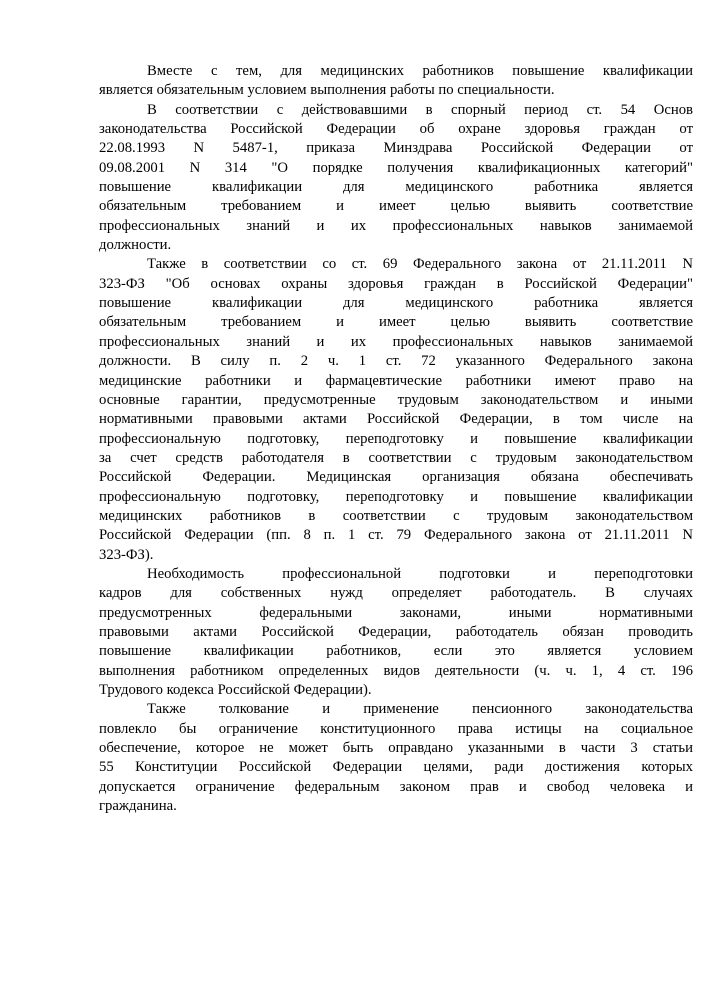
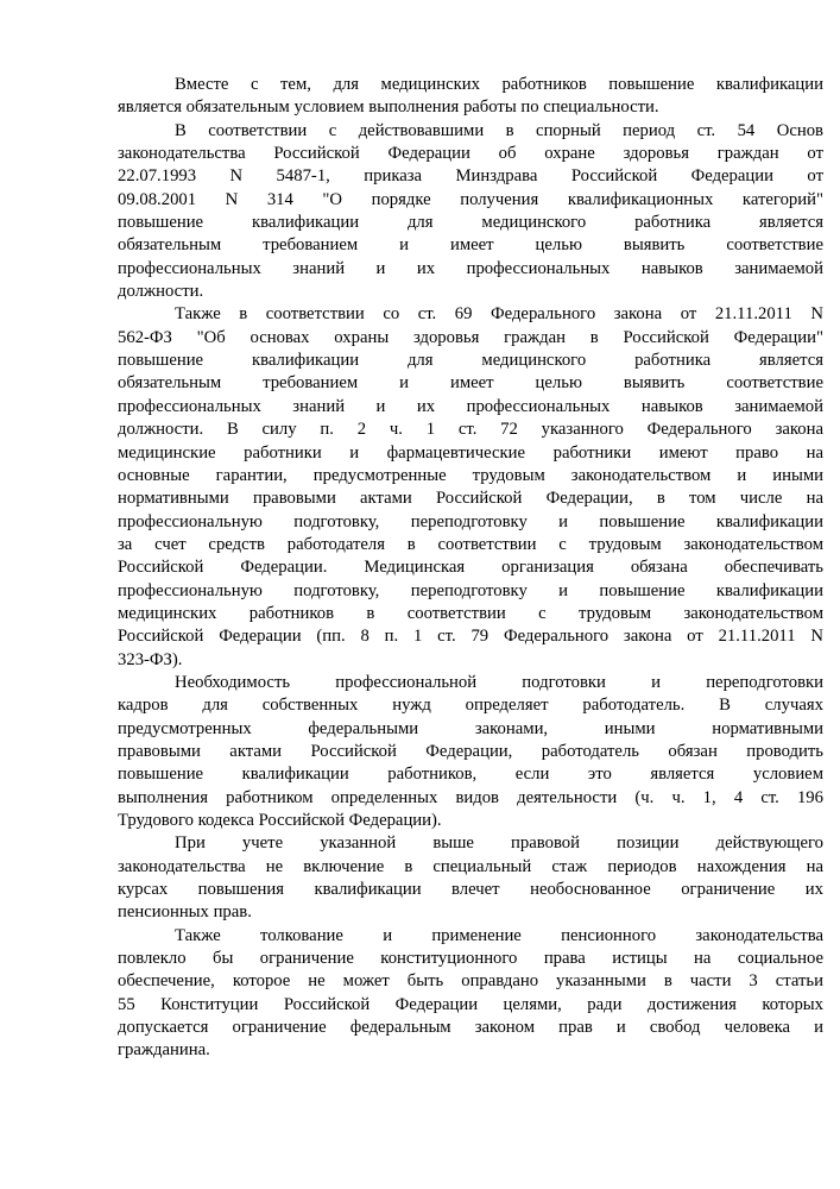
  Вместе с тем, для медицинских работников повышение квалификации
  является обязательным условием выполнения работы по специальности.
  В соответствии с действовавшими в спорный период ст. 54 Основ
  законодательства Российской Федерации об охране здоровья граждан от
- 22.08.1993 N 5487-1, приказа Минздрава Российской Федерации от
+ 22.07.1993 N 5487-1, приказа Минздрава Российской Федерации от
  09.08.2001 N 314 "О порядке получения квалификационных категорий"
  повышение квалификации для медицинского работника является
  обязательным требованием и имеет целью выявить соответствие
  профессиональных знаний и их профессиональных навыков занимаемой
  должности.
  Также в соответствии со ст. 69 Федерального закона от 21.11.2011 N
- 323-ФЗ "Об основах охраны здоровья граждан в Российской Федерации"
+ 562-ФЗ "Об основах охраны здоровья граждан в Российской Федерации"
  повышение квалификации для медицинского работника является
  обязательным требованием и имеет целью выявить соответствие
  профессиональных знаний и их профессиональных навыков занимаемой
  должности. В силу п. 2 ч. 1 ст. 72 указанного Федерального закона
  медицинские работники и фармацевтические работники имеют право на
  основные гарантии, предусмотренные трудовым законодательством и иными
  нормативными правовыми актами Российской Федерации, в том числе на
  профессиональную подготовку, переподготовку и повышение квалификации
  за счет средств работодателя в соответствии с трудовым законодательством
  Российской Федерации. Медицинская организация обязана обеспечивать
  профессиональную подготовку, переподготовку и повышение квалификации
  медицинских работников в соответствии с трудовым законодательством
  Российской Федерации (пп. 8 п. 1 ст. 79 Федерального закона от 21.11.2011 N
  323-ФЗ).
  Необходимость профессиональной подготовки и переподготовки
  кадров для собственных нужд определяет работодатель. В случаях
  предусмотренных федеральными законами, иными нормативными
  правовыми актами Российской Федерации, работодатель обязан проводить
  повышение квалификации работников, если это является условием
  выполнения работником определенных видов деятельности (ч. ч. 1, 4 ст. 196
  Трудового кодекса Российской Федерации).
+ При учете указанной выше правовой позиции действующего
+ законодательства не включение в специальный стаж периодов нахождения на
+ курсах повышения квалификации влечет необоснованное ограничение их
+ пенсионных прав.
  Также толкование и применение пенсионного законодательства
  повлекло бы ограничение конституционного права истицы на социальное
  обеспечение, которое не может быть оправдано указанными в части 3 статьи
  55 Конституции Российской Федерации целями, ради достижения которых
  допускается ограничение федеральным законом прав и свобод человека и
  гражданина.
